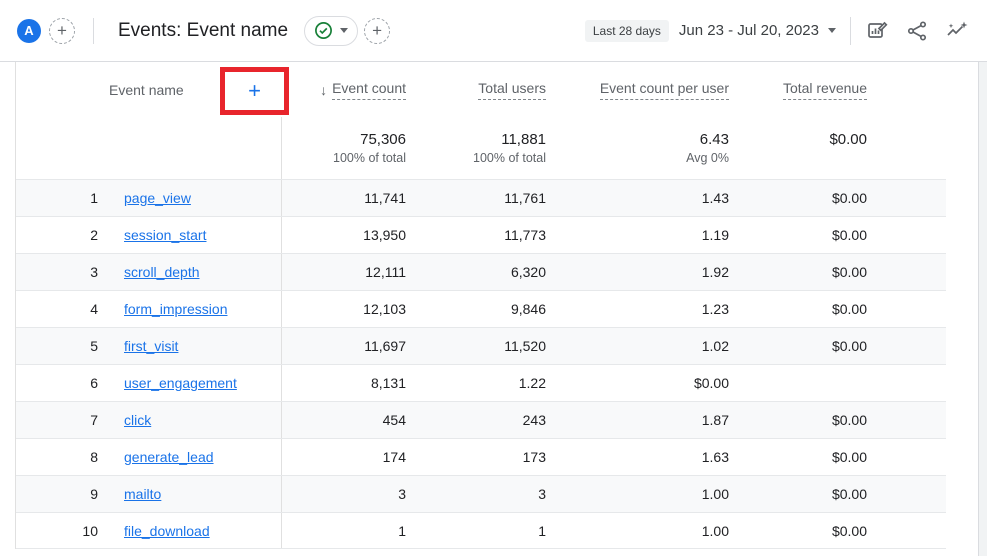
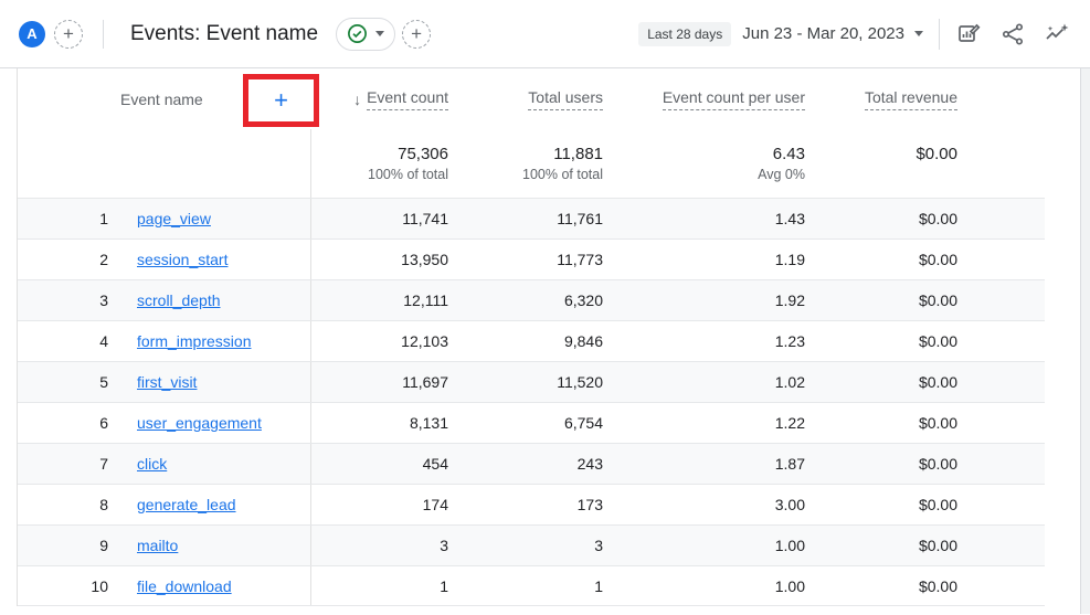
  A
  +
  Events: Event name
  +
  Last 28 days
- Jun 23 - Jul 20, 2023
+ Jun 23 - Mar 20, 2023
  Event name
  ↓
  Event count
  Total users
  Event count per user
  Total revenue
  +
  75,306
  100% of total
  11,881
  100% of total
  6.43
  Avg 0%
  $0.00
  1
  page_view
  11,741
  11,761
  1.43
  $0.00
  2
  session_start
  13,950
  11,773
  1.19
  $0.00
  3
  scroll_depth
  12,111
  6,320
  1.92
  $0.00
  4
  form_impression
  12,103
  9,846
  1.23
  $0.00
  5
  first_visit
  11,697
  11,520
  1.02
  $0.00
  6
  user_engagement
  8,131
+ 6,754
  1.22
  $0.00
  7
  click
  454
  243
  1.87
  $0.00
  8
  generate_lead
  174
  173
- 1.63
+ 3.00
  $0.00
  9
  mailto
  3
  3
  1.00
  $0.00
  10
  file_download
  1
  1
  1.00
  $0.00
